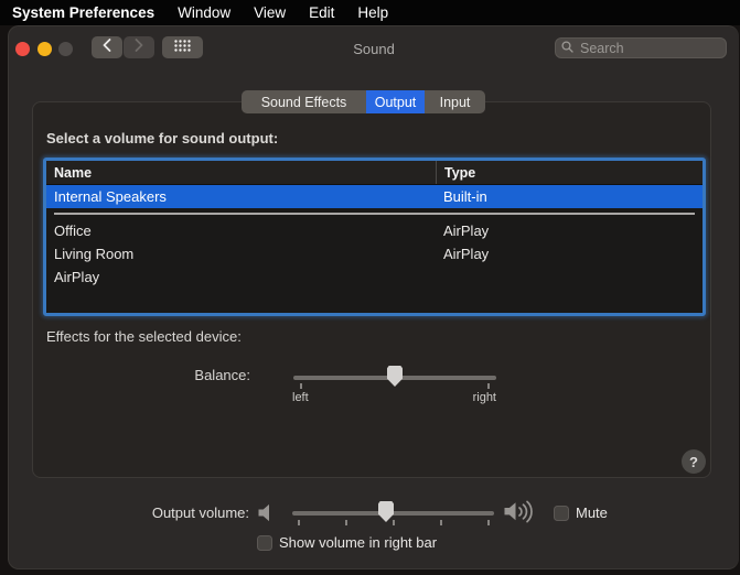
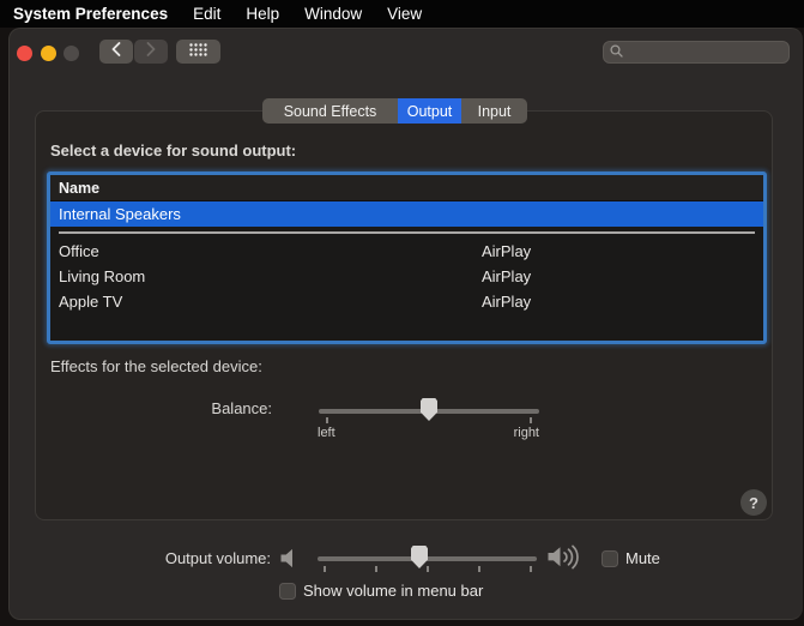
  System Preferences
- Window
+ Edit
- View
+ Help
- Edit
+ Window
- Help
+ View
- Sound
- Search
  Sound Effects
  Output
  Input
- Select a volume for sound output:
+ Select a device for sound output:
  Name
- Type
  Internal Speakers
- Built-in
  Office
  AirPlay
  Living Room
  AirPlay
+ Apple TV
  AirPlay
  Effects for the selected device:
  Balance:
  left
  right
  ?
  Output volume:
  Mute
- Show volume in right bar
+ Show volume in menu bar
